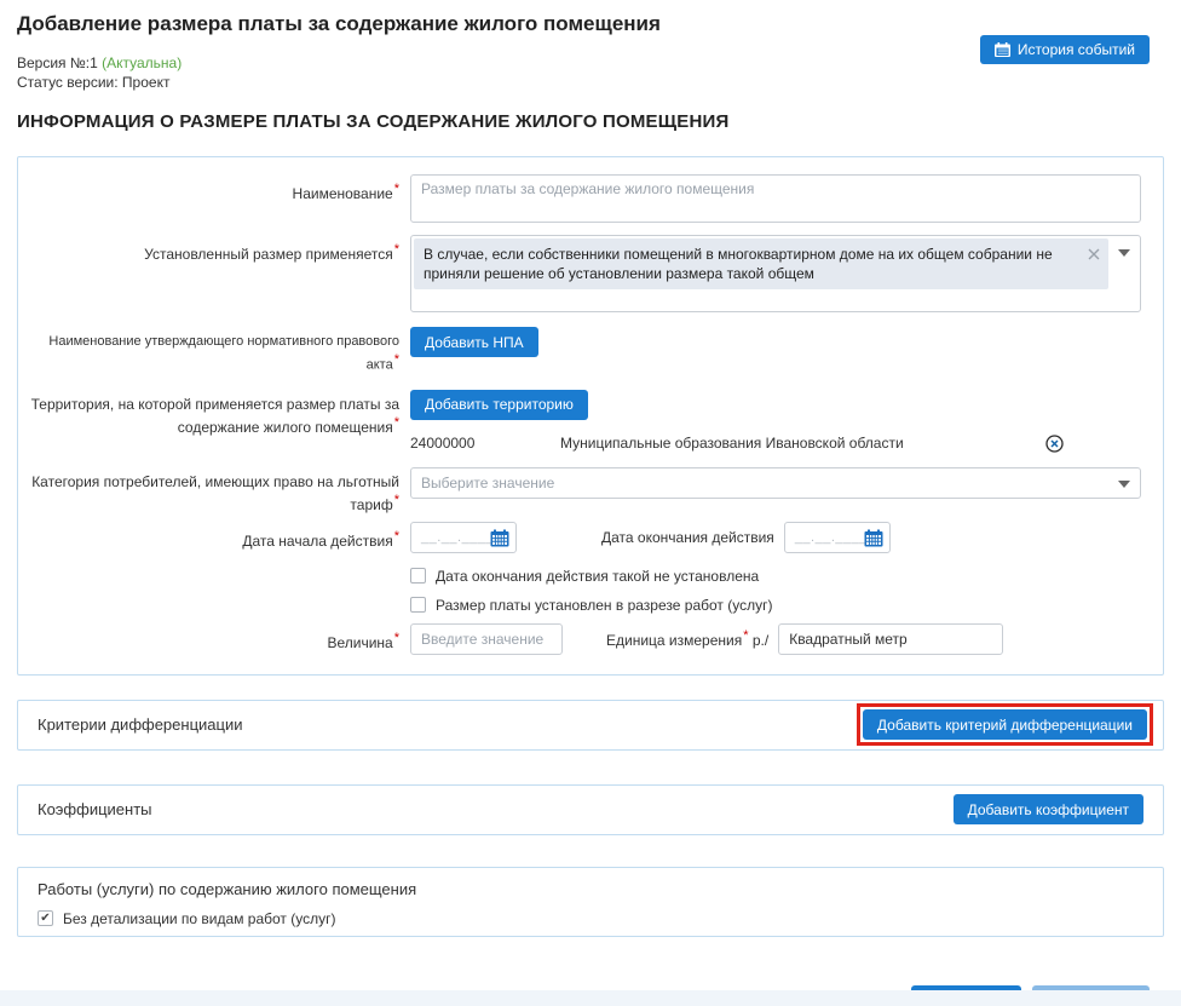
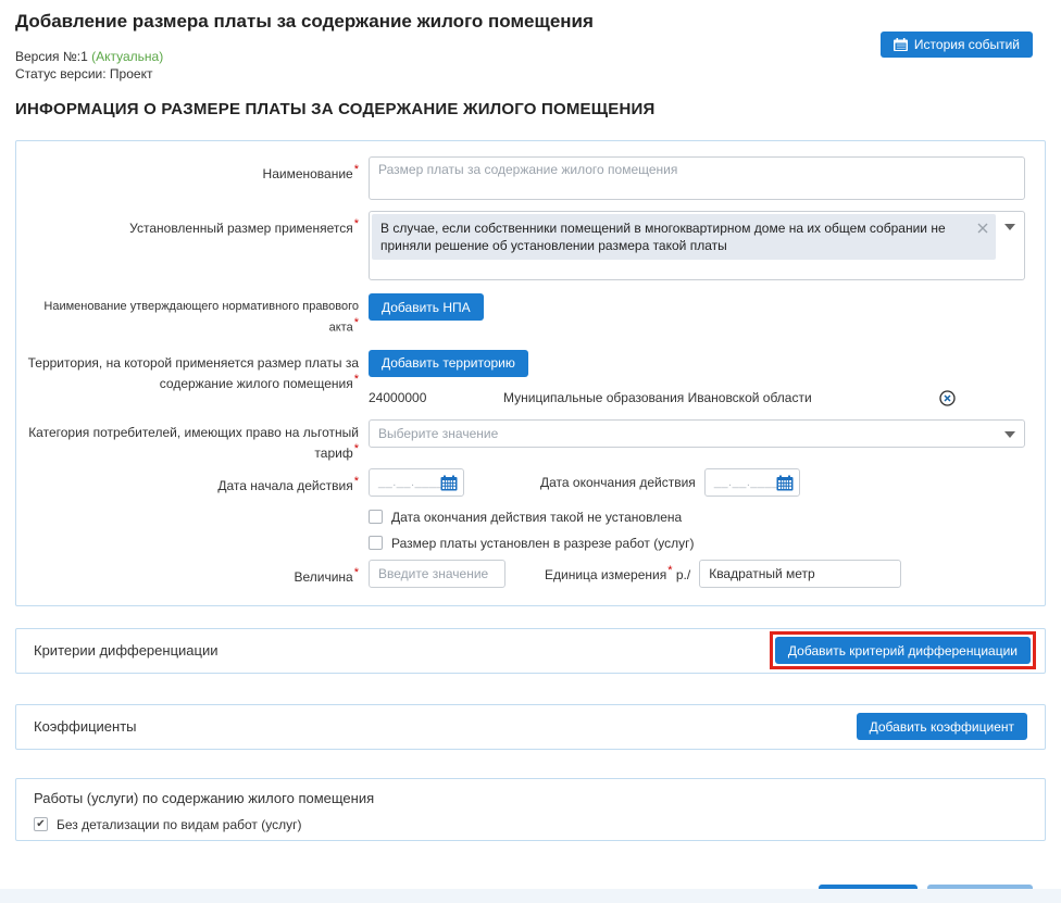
  Добавление размера платы за содержание жилого помещения
  История событий
  Версия №:1 (Актуальна)
  Статус версии: Проект
  ИНФОРМАЦИЯ О РАЗМЕРЕ ПЛАТЫ ЗА СОДЕРЖАНИЕ ЖИЛОГО ПОМЕЩЕНИЯ
  Наименование*
  Размер платы за содержание жилого помещения
  Установленный размер применяется*
- В случае, если собственники помещений в многоквартирном доме на их общем собрании не приняли решение об установлении размера такой общем
+ В случае, если собственники помещений в многоквартирном доме на их общем собрании не приняли решение об установлении размера такой платы
  Наименование утверждающего нормативного правового акта*
  Добавить НПА
  Территория, на которой применяется размер платы за содержание жилого помещения*
  Добавить территорию
  24000000
  Муниципальные образования Ивановской области
  Категория потребителей, имеющих право на льготный тариф*
  Выберите значение
  Дата начала действия*
  __.__.____
  Дата окончания действия
  __.__.____
  Дата окончания действия такой не установлена
  Размер платы установлен в разрезе работ (услуг)
  Величина*
  Введите значение
  Единица измерения* р./
  Квадратный метр
  Критерии дифференциации
  Добавить критерий дифференциации
  Коэффициенты
  Добавить коэффициент
  Работы (услуги) по содержанию жилого помещения
  Без детализации по видам работ (услуг)
